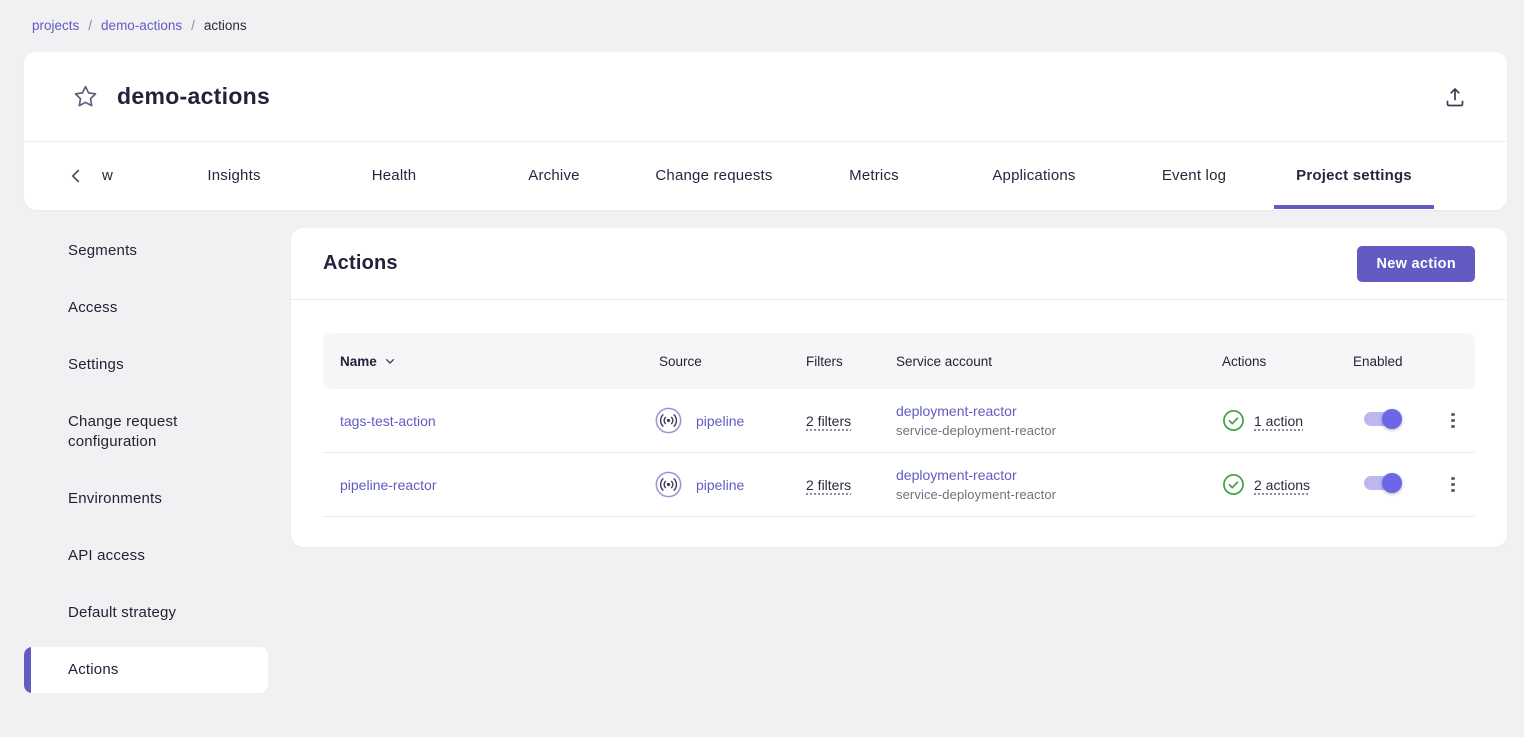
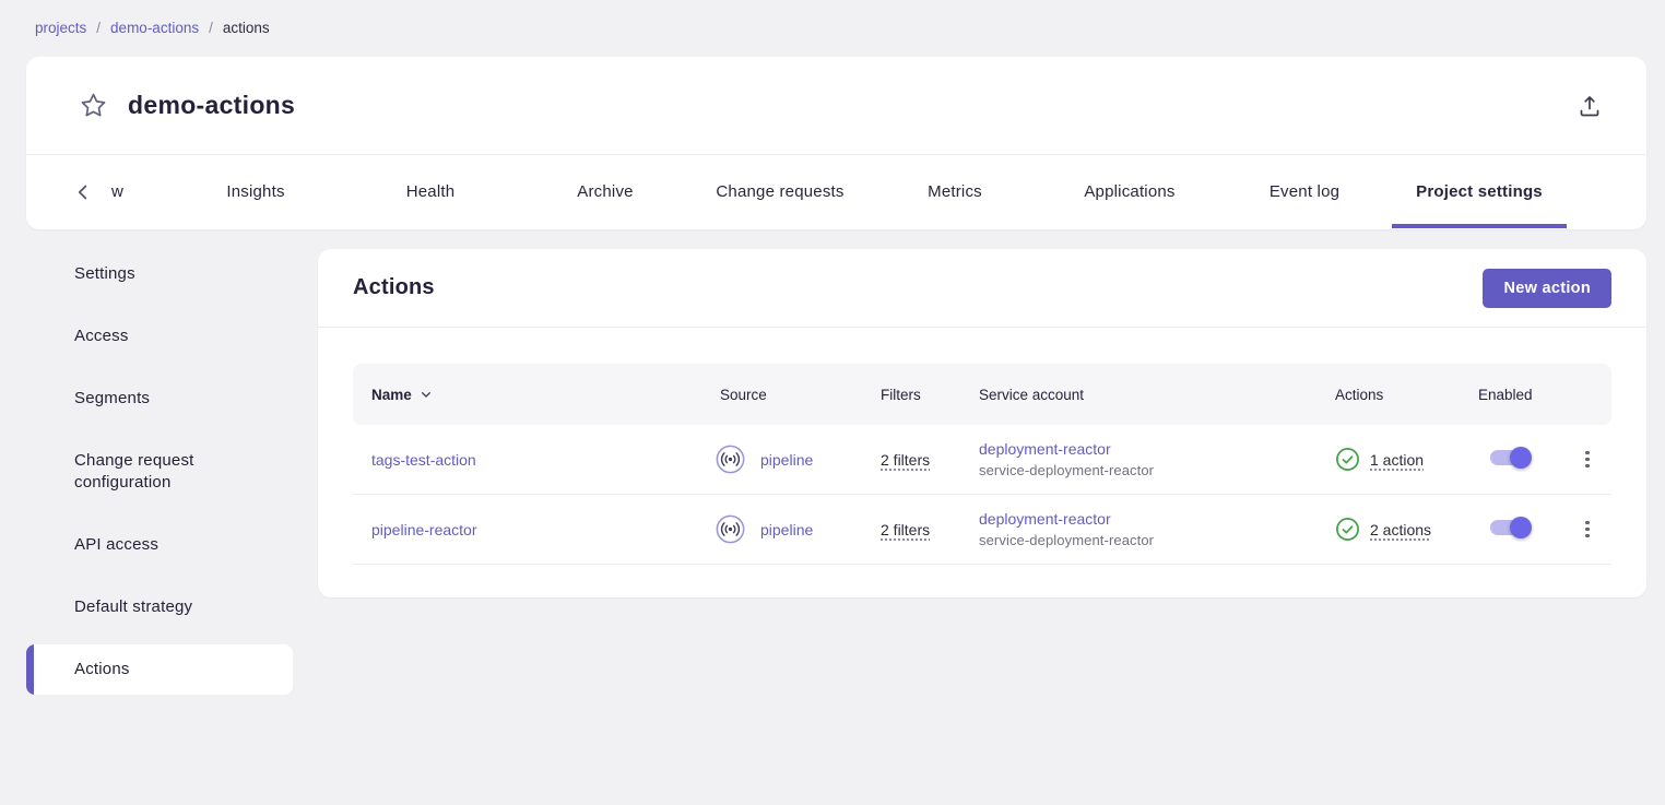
  projects
  /
  demo-actions
  /
  actions
  demo-actions
  w
  Insights
  Health
  Archive
  Change requests
  Metrics
  Applications
  Event log
  Project settings
- Segments
+ Settings
  Access
- Settings
+ Segments
  Change request configuration
- Environments
  API access
  Default strategy
  Actions
  Actions
  New action
  Name
  Source
  Filters
  Service account
  Actions
  Enabled
  tags-test-action
  pipeline
  2 filters
  deployment-reactor
  service-deployment-reactor
  1 action
  pipeline-reactor
  pipeline
  2 filters
  deployment-reactor
  service-deployment-reactor
  2 actions
